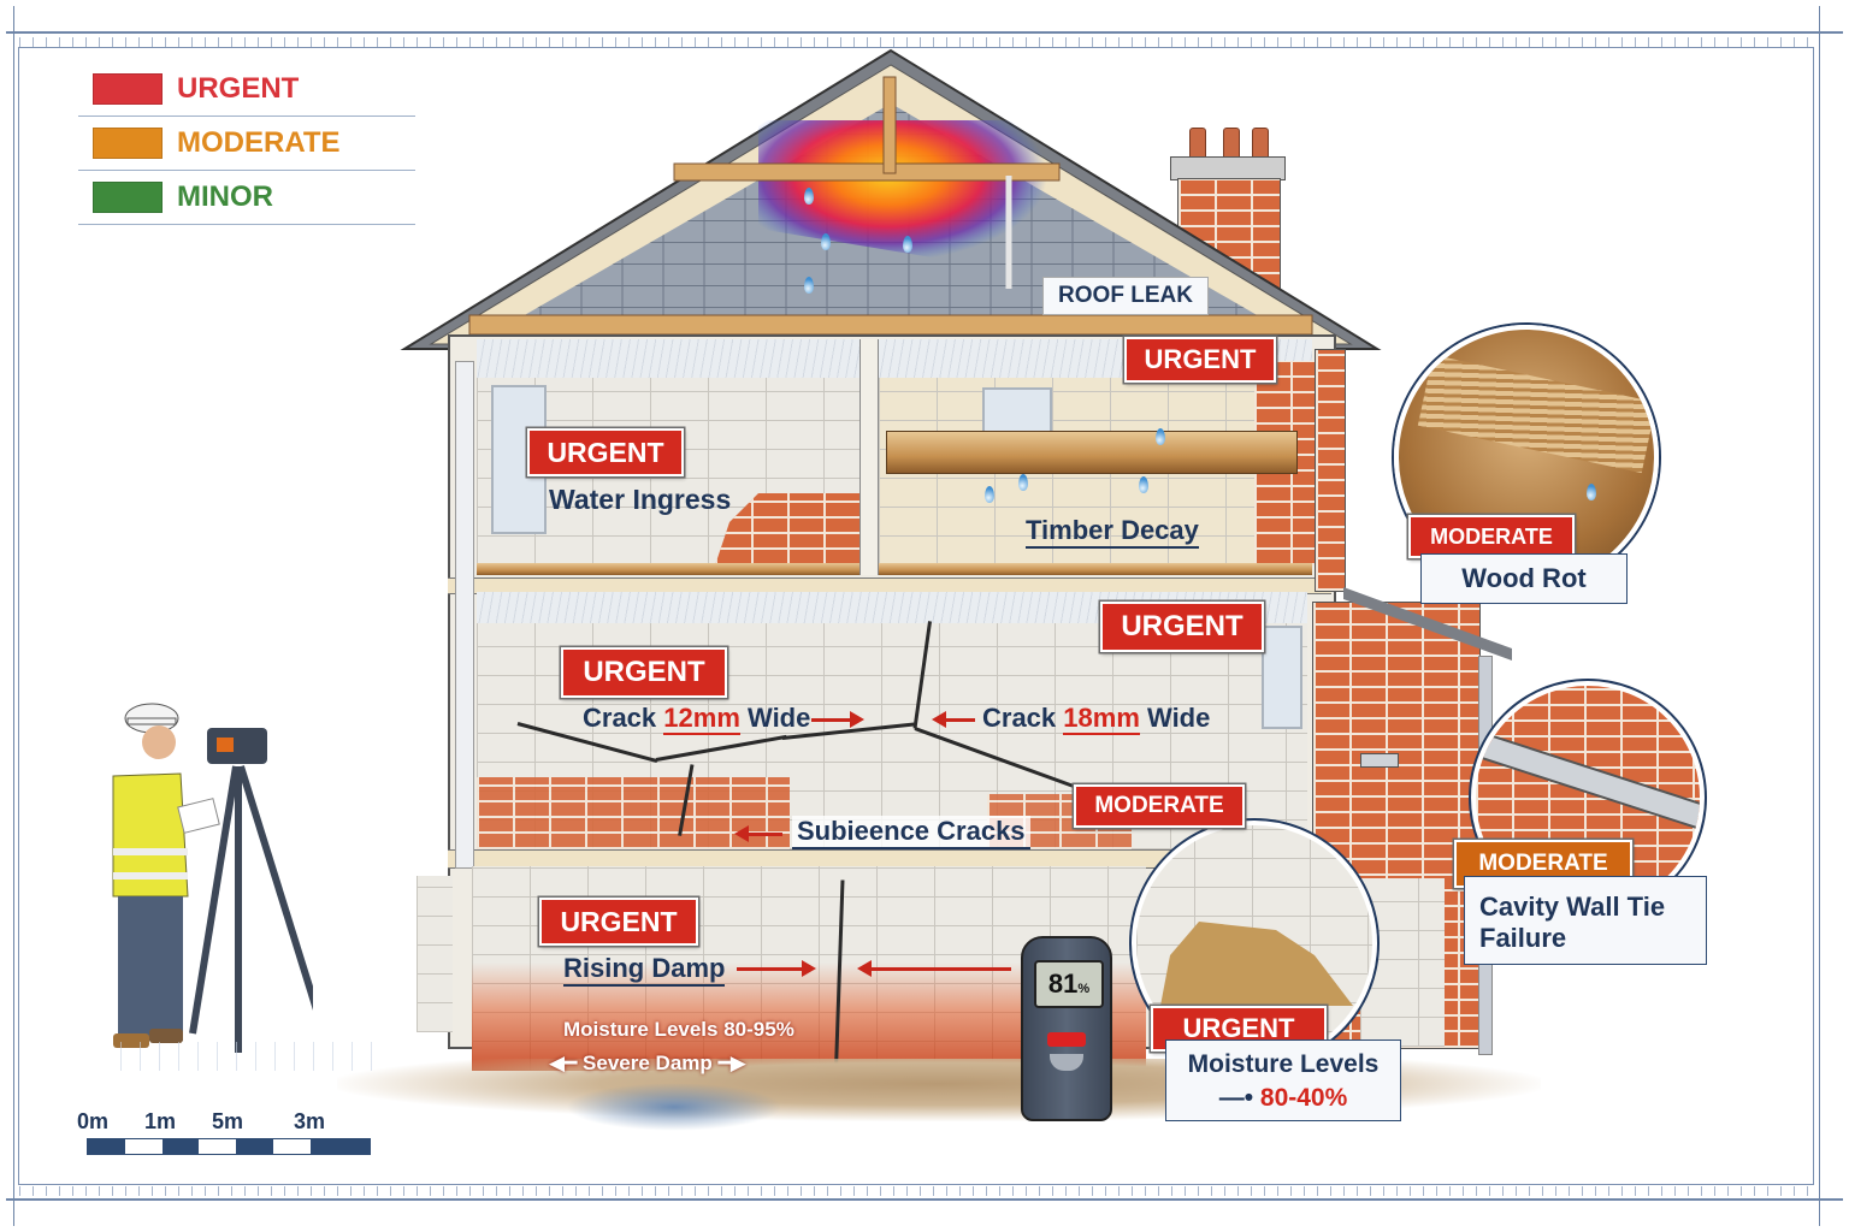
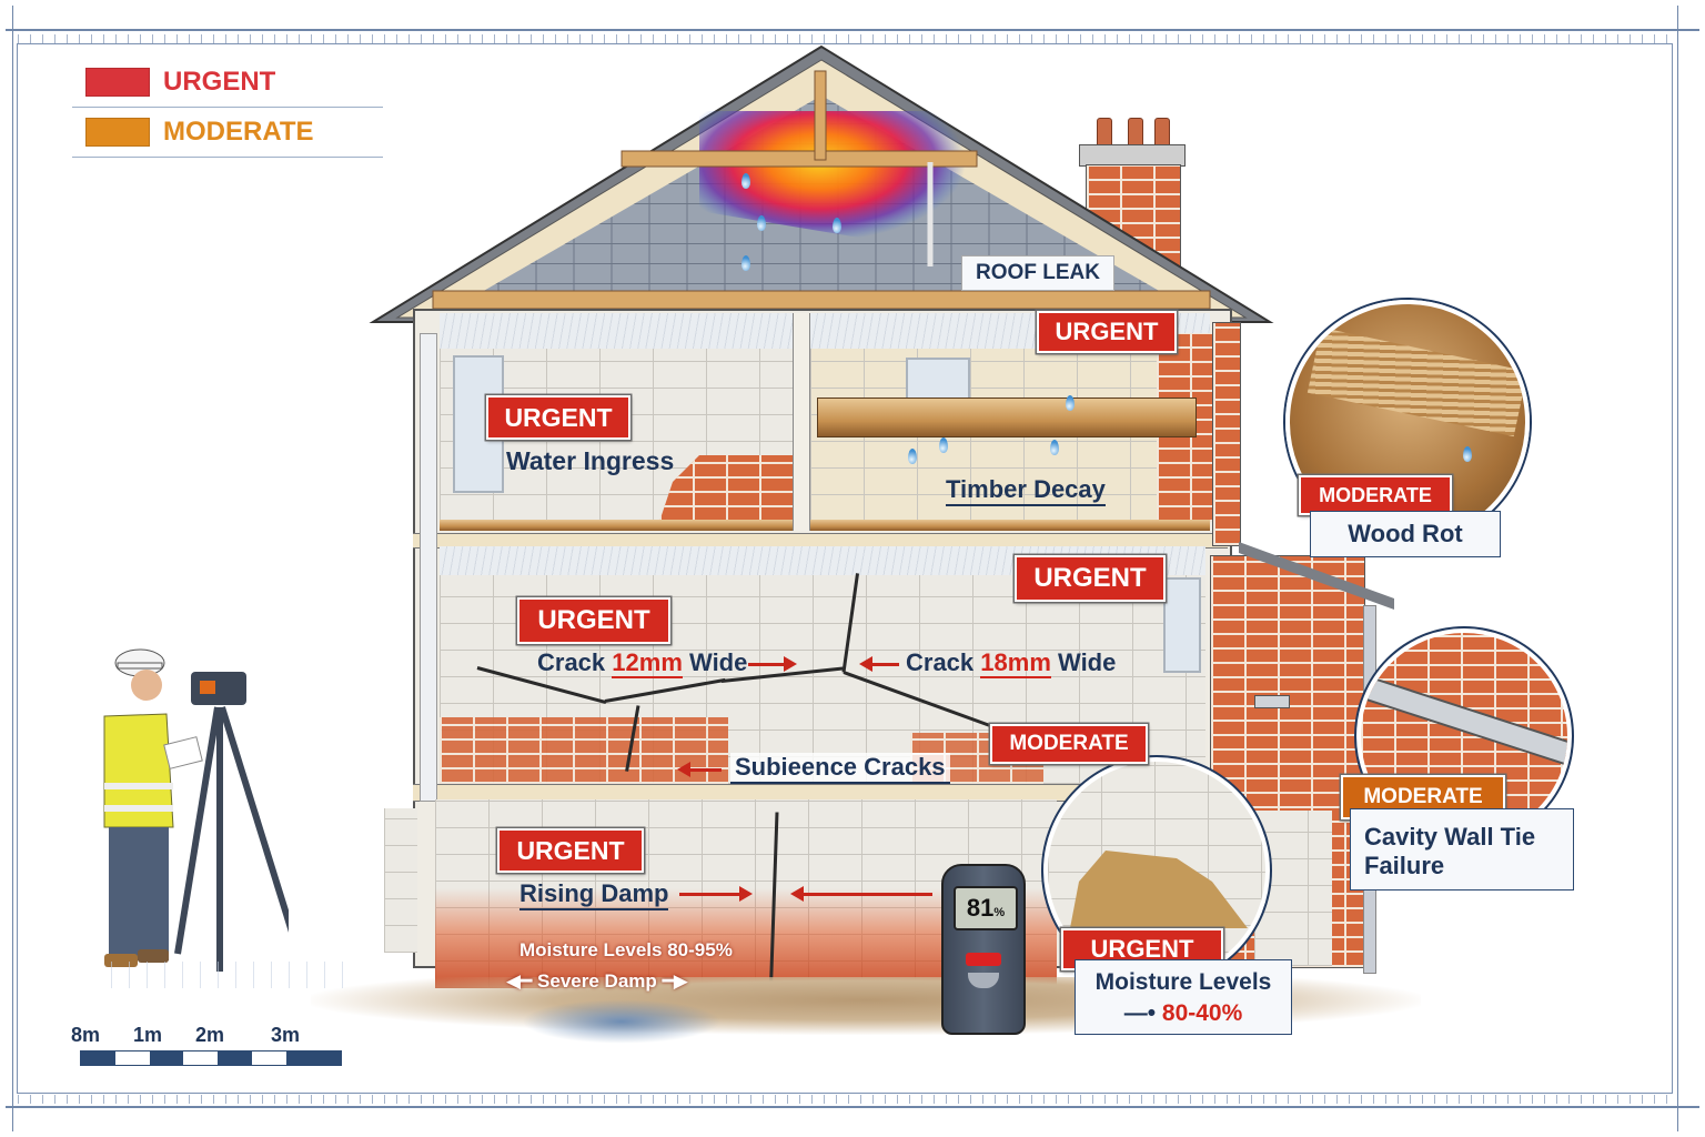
  URGENT
  MODERATE
- MINOR
  81%
  ROOF LEAK
  URGENT
  Timber Decay
  URGENT
  Water Ingress
  MODERATE
  Wood Rot
  URGENT
  Crack 12mm Wide
  URGENT
  Crack 18mm Wide
  Subieence Cracks
  MODERATE
  MODERATE
  Cavity Wall Tie
  Failure
  URGENT
  Rising Damp
  Moisture Levels 80-95%
  ◀━ Severe Damp ━▶
  URGENT
  Moisture Levels
  —• 80-40%
- 0m
+ 8m
  1m
- 5m
+ 2m
  3m
